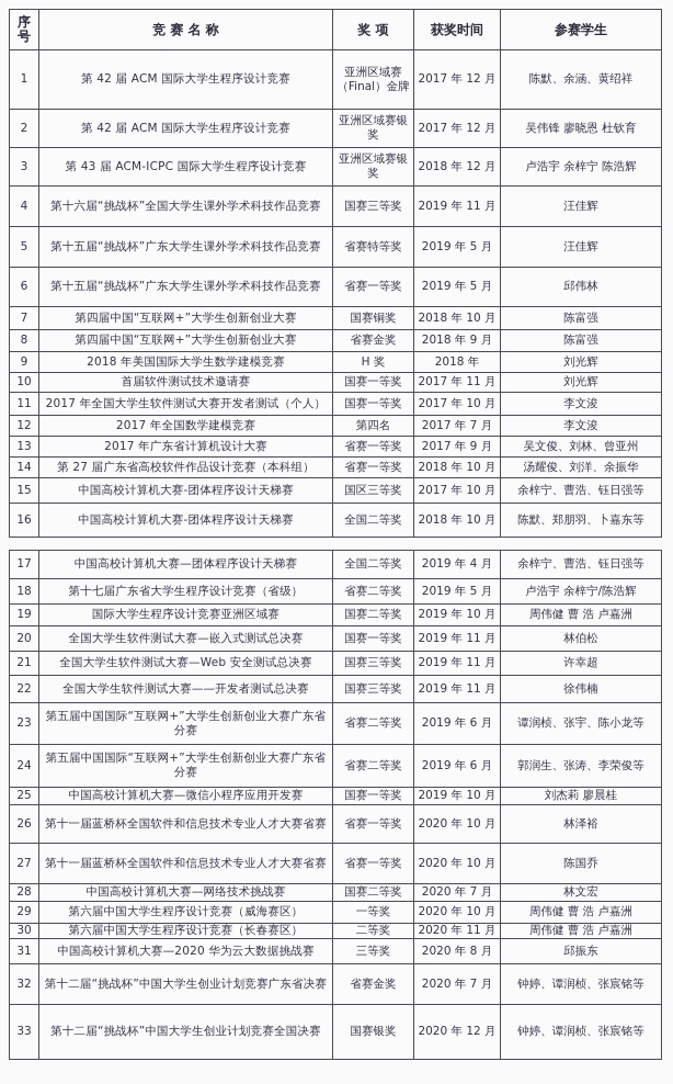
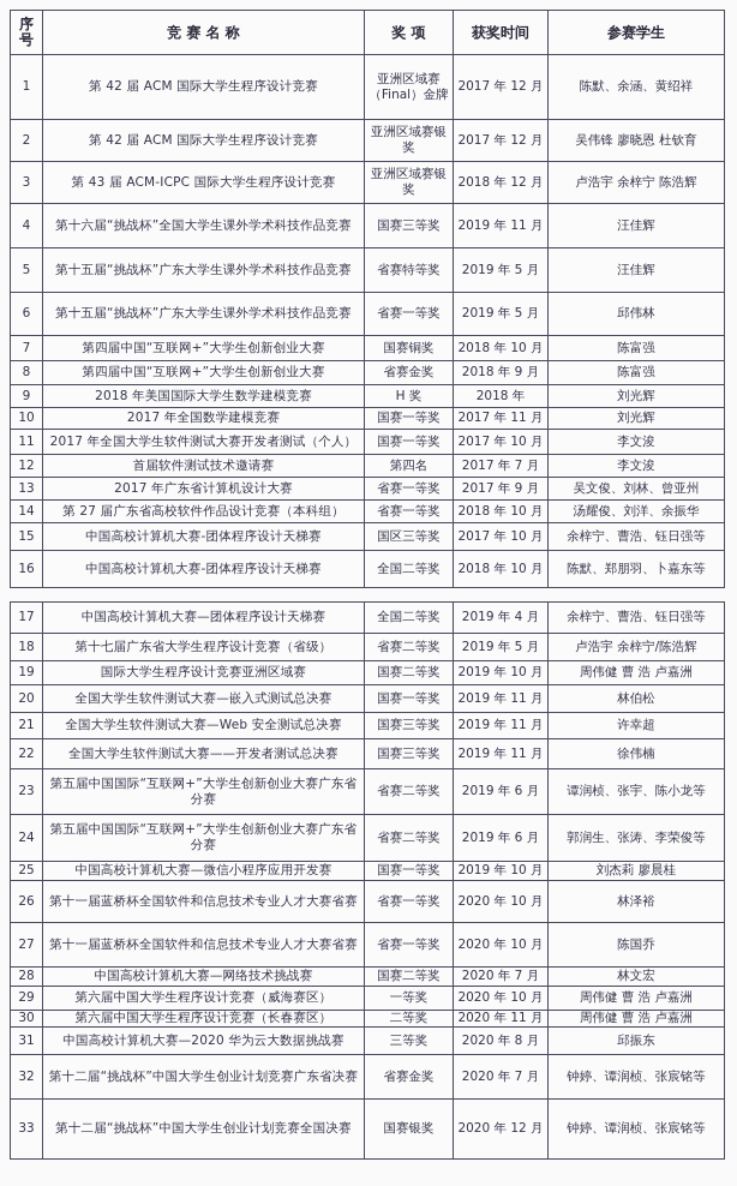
  序号	竞 赛 名 称	奖 项	获奖时间	参赛学生
  1	第 42 届 ACM 国际大学生程序设计竞赛	亚洲区域赛（Final）金牌	2017 年 12 月	陈默、余涵、黄绍祥
  2	第 42 届 ACM 国际大学生程序设计竞赛	亚洲区域赛银奖	2017 年 12 月	吴伟锋 廖晓恩 杜钦育
  3	第 43 届 ACM-ICPC 国际大学生程序设计竞赛	亚洲区域赛银奖	2018 年 12 月	卢浩宇 余梓宁 陈浩辉
  4	第十六届“挑战杯”全国大学生课外学术科技作品竞赛	国赛三等奖	2019 年 11 月	汪佳辉
  5	第十五届“挑战杯”广东大学生课外学术科技作品竞赛	省赛特等奖	2019 年 5 月	汪佳辉
  6	第十五届“挑战杯”广东大学生课外学术科技作品竞赛	省赛一等奖	2019 年 5 月	邱伟林
  7	第四届中国“互联网+”大学生创新创业大赛	国赛铜奖	2018 年 10 月	陈富强
  8	第四届中国“互联网+”大学生创新创业大赛	省赛金奖	2018 年 9 月	陈富强
  9	2018 年美国国际大学生数学建模竞赛	H 奖	2018 年	刘光辉
- 10	首届软件测试技术邀请赛	国赛一等奖	2017 年 11 月	刘光辉
+ 10	2017 年全国数学建模竞赛	国赛一等奖	2017 年 11 月	刘光辉
  11	2017 年全国大学生软件测试大赛开发者测试（个人）	国赛一等奖	2017 年 10 月	李文浚
- 12	2017 年全国数学建模竞赛	第四名	2017 年 7 月	李文浚
+ 12	首届软件测试技术邀请赛	第四名	2017 年 7 月	李文浚
  13	2017 年广东省计算机设计大赛	省赛一等奖	2017 年 9 月	吴文俊、刘林、曾亚州
  14	第 27 届广东省高校软件作品设计竞赛（本科组）	省赛一等奖	2018 年 10 月	汤耀俊、刘洋、余振华
  15	中国高校计算机大赛-团体程序设计天梯赛	国区三等奖	2017 年 10 月	余梓宁、曹浩、钰日强等
  16	中国高校计算机大赛-团体程序设计天梯赛	全国二等奖	2018 年 10 月	陈默、郑朋羽、卜嘉东等
  17	中国高校计算机大赛—团体程序设计天梯赛	全国二等奖	2019 年 4 月	余梓宁、曹浩、钰日强等
  18	第十七届广东省大学生程序设计竞赛（省级）	省赛二等奖	2019 年 5 月	卢浩宇 余梓宁/陈浩辉
  19	国际大学生程序设计竞赛亚洲区域赛	国赛二等奖	2019 年 10 月	周伟健 曹 浩 卢嘉洲
  20	全国大学生软件测试大赛—嵌入式测试总决赛	国赛一等奖	2019 年 11 月	林伯松
  21	全国大学生软件测试大赛—Web 安全测试总决赛	国赛三等奖	2019 年 11 月	许幸超
  22	全国大学生软件测试大赛——开发者测试总决赛	国赛三等奖	2019 年 11 月	徐伟楠
  23	第五届中国国际“互联网+”大学生创新创业大赛广东省分赛	省赛二等奖	2019 年 6 月	谭润桢、张宇、陈小龙等
  24	第五届中国国际“互联网+”大学生创新创业大赛广东省分赛	省赛二等奖	2019 年 6 月	郭润生、张涛、李荣俊等
  25	中国高校计算机大赛—微信小程序应用开发赛	国赛一等奖	2019 年 10 月	刘杰莉 廖晨桂
  26	第十一届蓝桥杯全国软件和信息技术专业人才大赛省赛	省赛一等奖	2020 年 10 月	林泽裕
  27	第十一届蓝桥杯全国软件和信息技术专业人才大赛省赛	省赛一等奖	2020 年 10 月	陈国乔
  28	中国高校计算机大赛—网络技术挑战赛	国赛二等奖	2020 年 7 月	林文宏
  29	第六届中国大学生程序设计竞赛（威海赛区）	一等奖	2020 年 10 月	周伟健 曹 浩 卢嘉洲
  30	第六届中国大学生程序设计竞赛（长春赛区）	二等奖	2020 年 11 月	周伟健 曹 浩 卢嘉洲
  31	中国高校计算机大赛—2020 华为云大数据挑战赛	三等奖	2020 年 8 月	邱振东
  32	第十二届“挑战杯”中国大学生创业计划竞赛广东省决赛	省赛金奖	2020 年 7 月	钟婷、谭润桢、张宸铭等
  33	第十二届“挑战杯”中国大学生创业计划竞赛全国决赛	国赛银奖	2020 年 12 月	钟婷、谭润桢、张宸铭等
